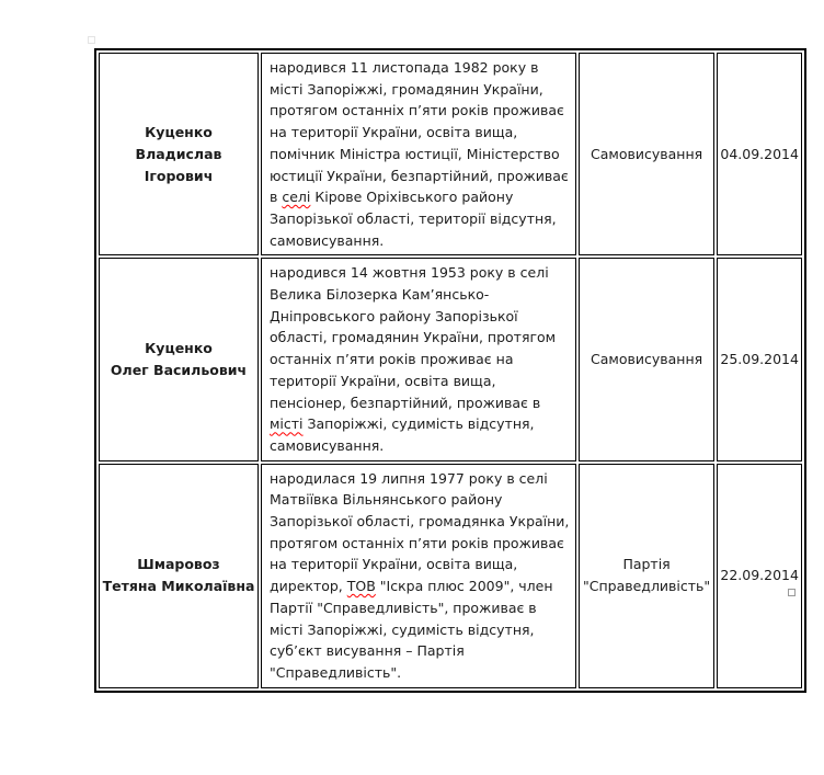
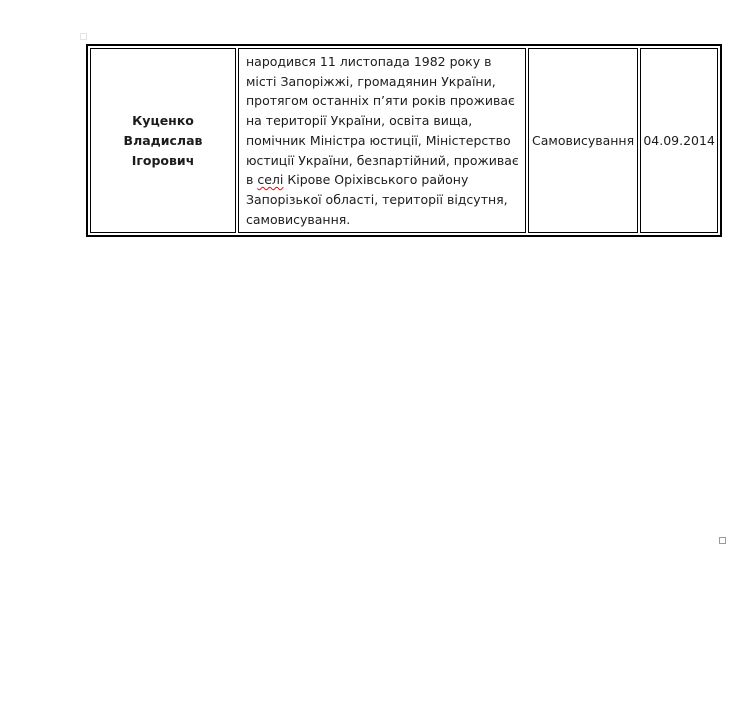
  Куценко Владислав Ігорович	народився 11 листопада 1982 року в місті Запоріжжі, громадянин України, протягом останніх п’яти років проживає на території України, освіта вища, помічник Міністра юстиції, Міністерство юстиції України, безпартійний, проживає в селі Кірове Оріхівського району Запорізької області, території відсутня, самовисування.	Самовисування	04.09.2014
- Куценко Олег Васильович	народився 14 жовтня 1953 року в селі Велика Білозерка Кам’янсько-Дніпровського району Запорізької області, громадянин України, протягом останніх п’яти років проживає на території України, освіта вища, пенсіонер, безпартійний, проживає в місті Запоріжжі, судимість відсутня, самовисування.	Самовисування	25.09.2014
- Шмаровоз Тетяна Миколаївна	народилася 19 липня 1977 року в селі Матвіївка Вільнянського району Запорізької області, громадянка України, протягом останніх п’яти років проживає на території України, освіта вища, директор, ТОВ "Іскра плюс 2009", член Партії "Справедливість", проживає в місті Запоріжжі, судимість відсутня, суб’єкт висування – Партія "Справедливість".	Партія "Справедливість"	22.09.2014
